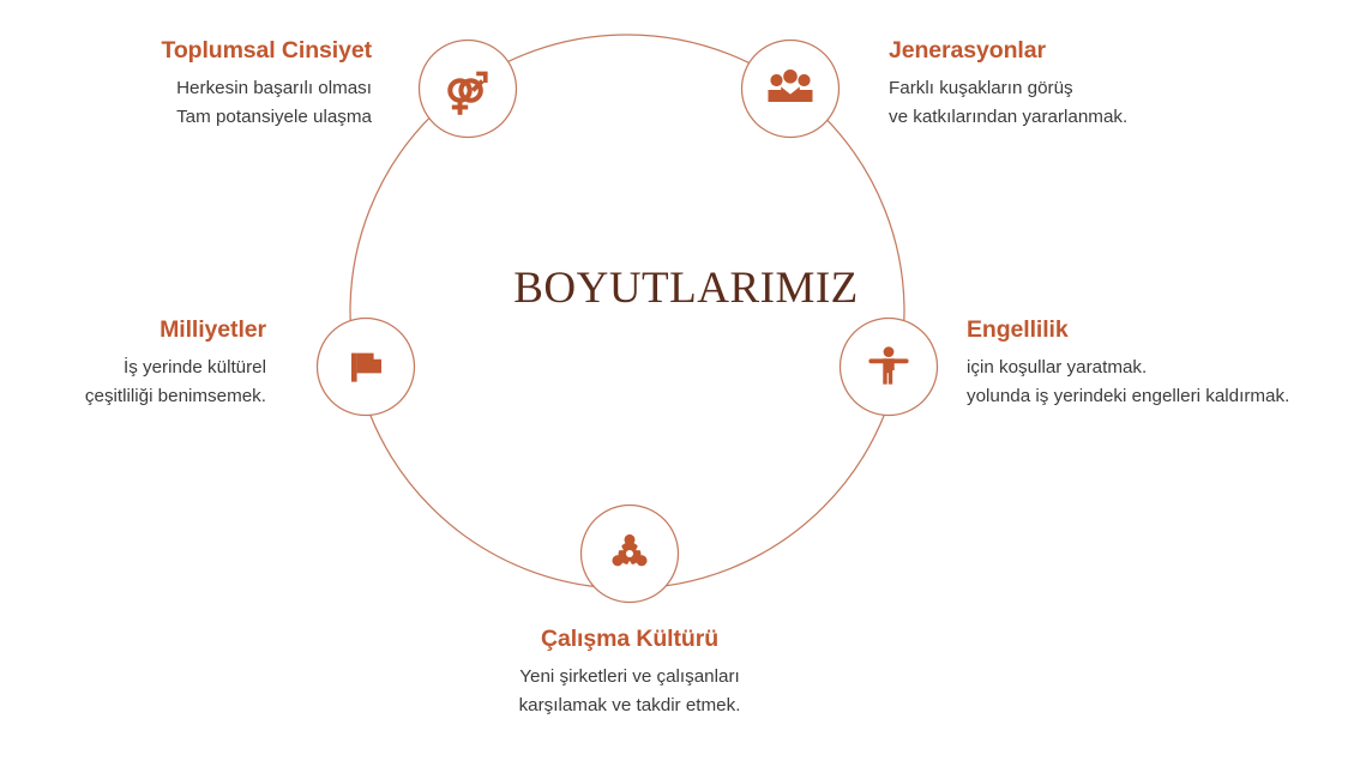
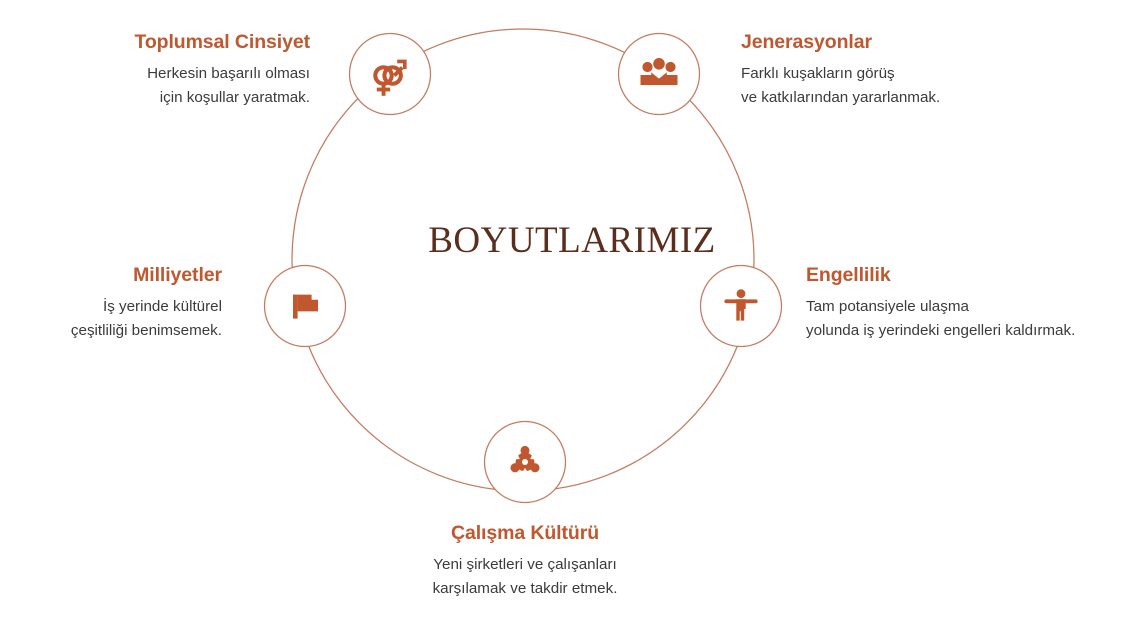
  BOYUTLARIMIZ
  Toplumsal Cinsiyet
  Herkesin başarılı olması
- Tam potansiyele ulaşma
+ için koşullar yaratmak.
  Jenerasyonlar
  Farklı kuşakların görüş
  ve katkılarından yararlanmak.
  Engellilik
- için koşullar yaratmak.
+ Tam potansiyele ulaşma
  yolunda iş yerindeki engelleri kaldırmak.
  Çalışma Kültürü
  Yeni şirketleri ve çalışanları
  karşılamak ve takdir etmek.
  Milliyetler
  İş yerinde kültürel
  çeşitliliği benimsemek.
